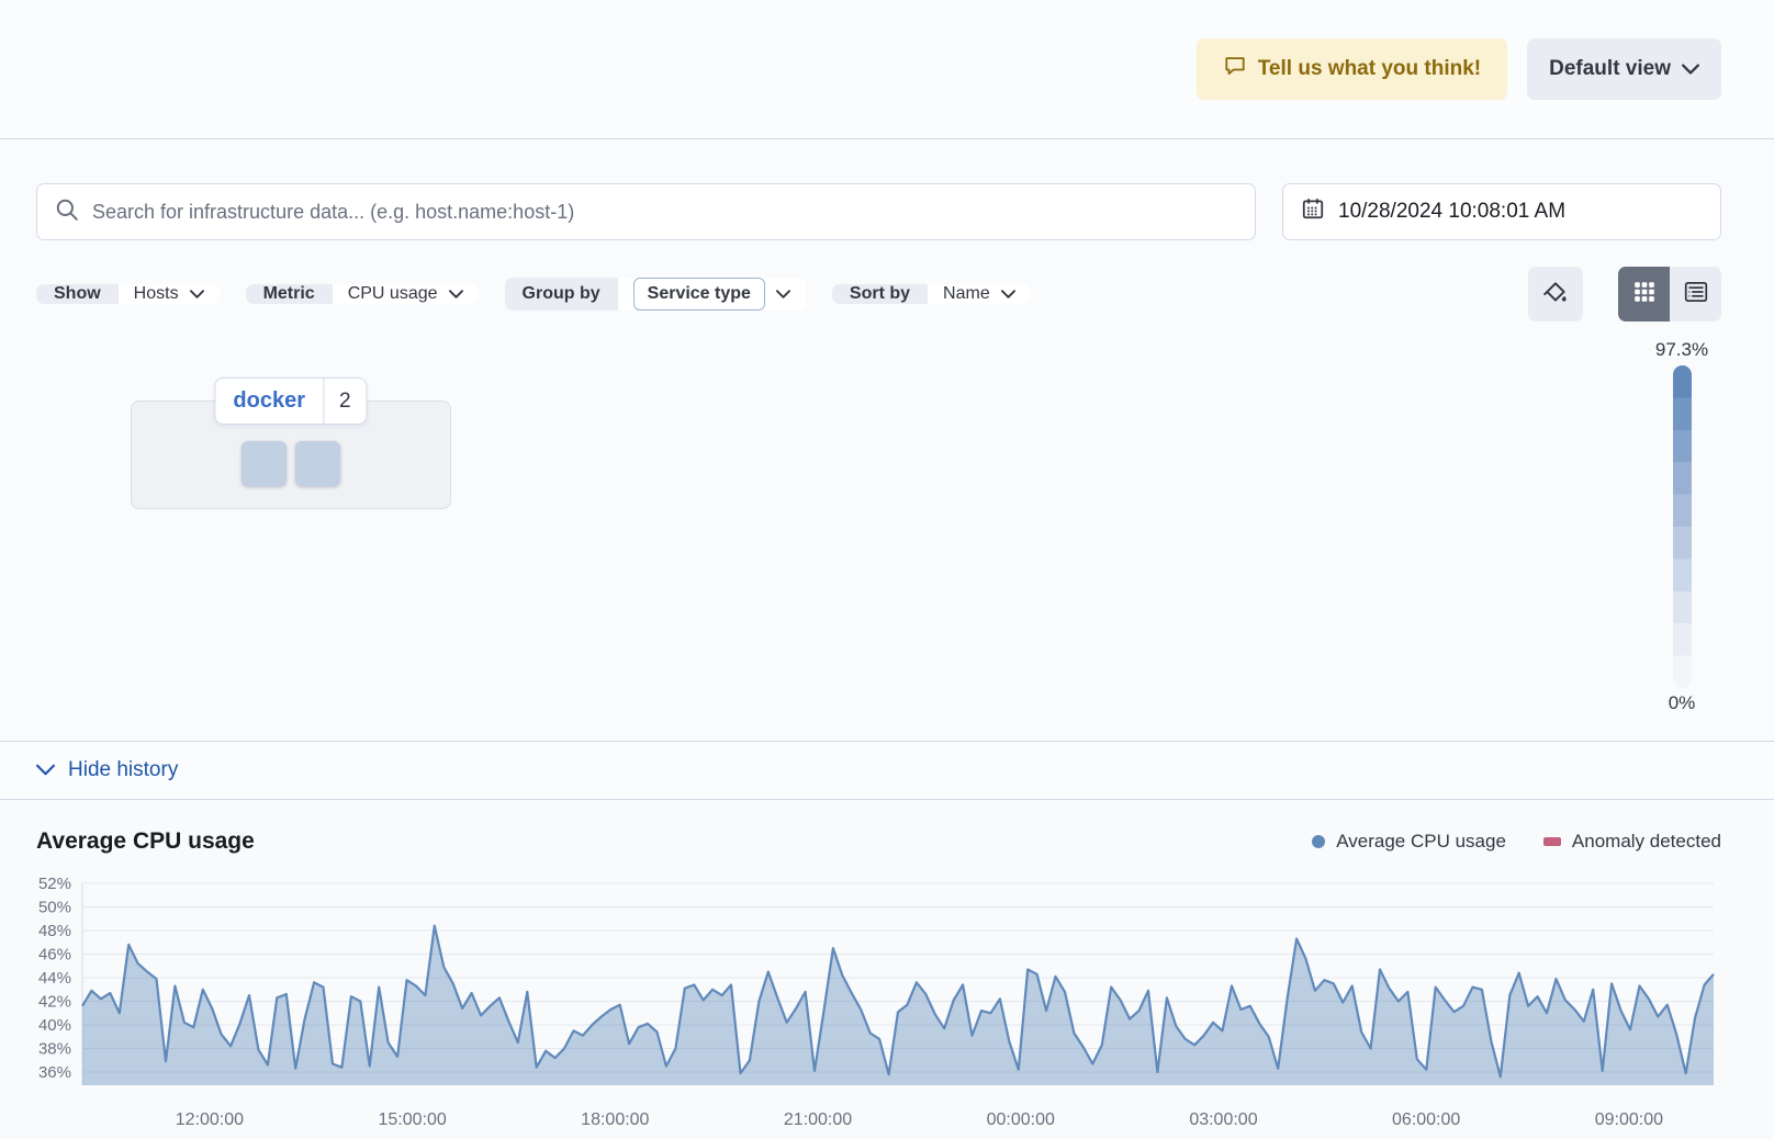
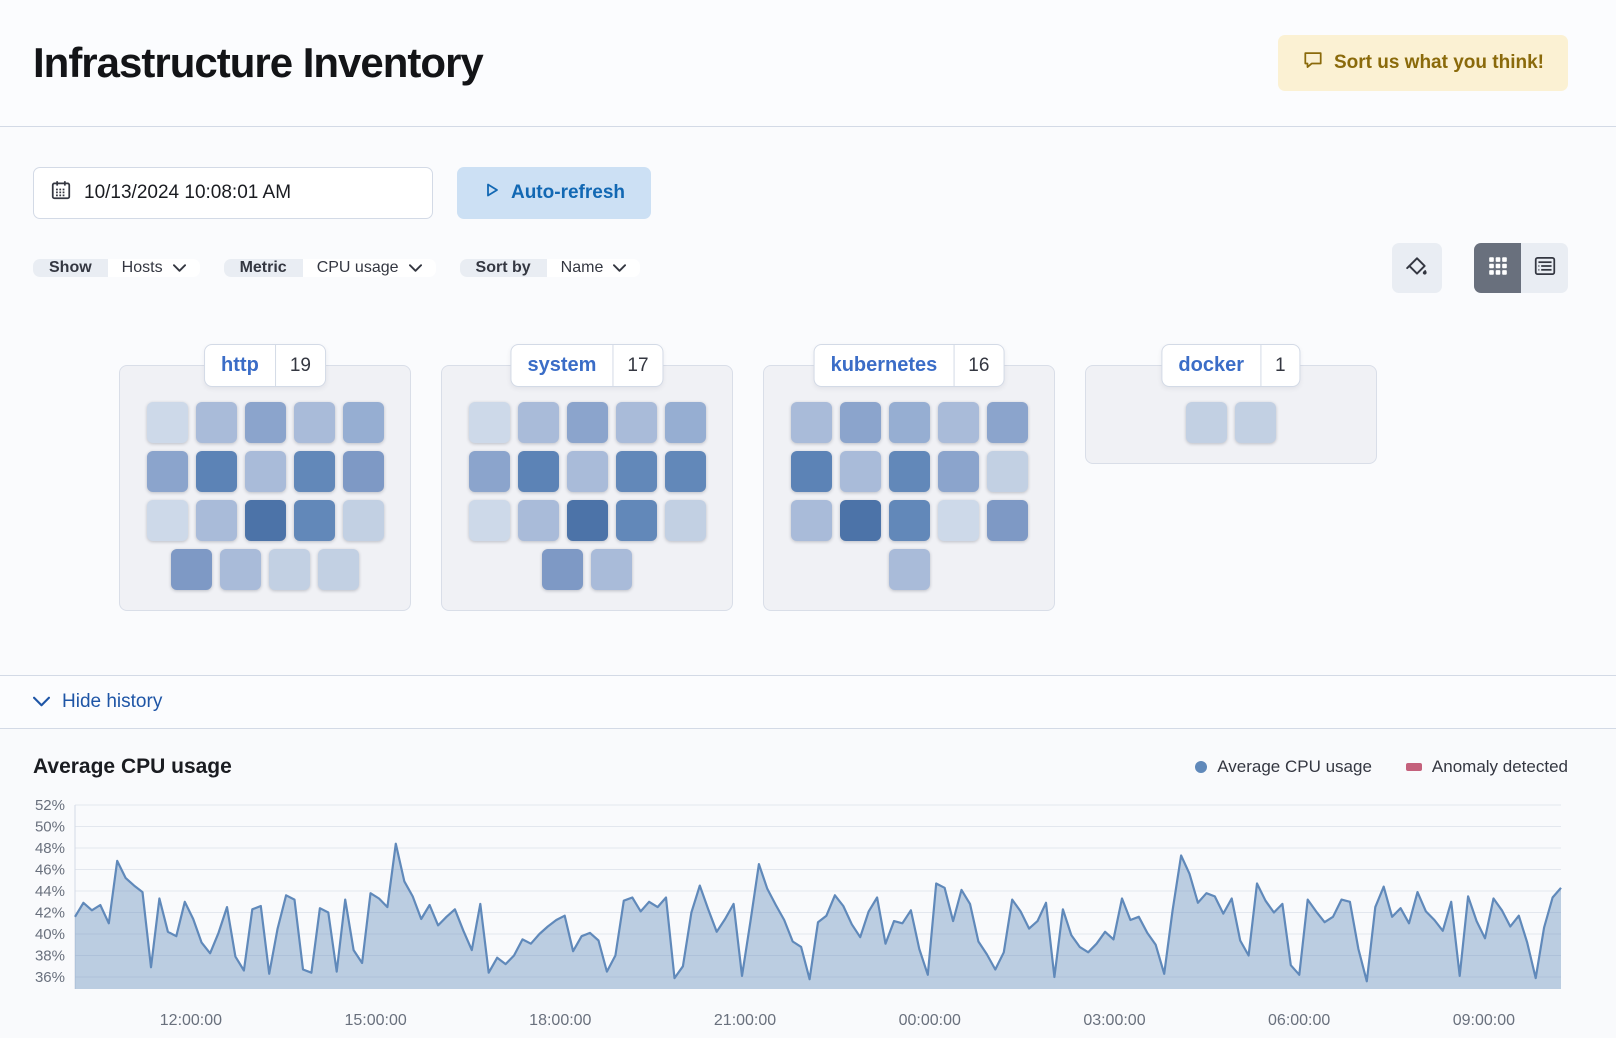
+ Infrastructure Inventory
- Tell us what you think!
+ Sort us what you think!
- Default view
- Search for infrastructure data... (e.g. host.name:host-1)
- 10/28/2024 10:08:01 AM
+ 10/13/2024 10:08:01 AM
+ Auto-refresh
  Show
  Hosts
  Metric
  CPU usage
- Group by
- Service type
  Sort by
  Name
+ http
+ 19
+ system
+ 17
+ kubernetes
+ 16
  docker
- 2
+ 1
- 97.3%
- 0%
  Hide history
  Average CPU usage
  Average CPU usage
  Anomaly detected
  52%
  50%
  48%
  46%
  44%
  42%
  40%
  38%
  36%
  12:00:00
  15:00:00
  18:00:00
  21:00:00
  00:00:00
  03:00:00
  06:00:00
  09:00:00
